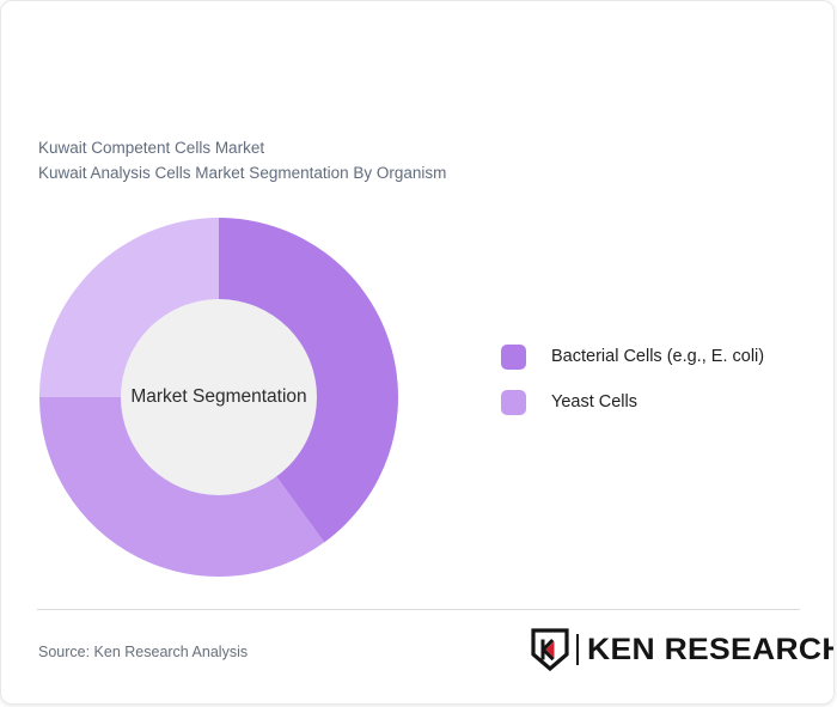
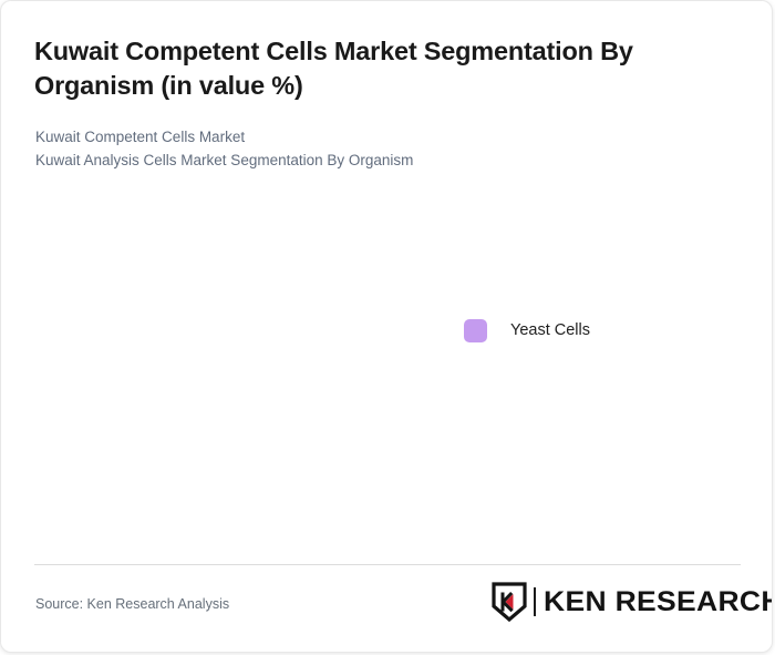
+ Kuwait Competent Cells Market Segmentation By Organism (in value %)
  Kuwait Competent Cells Market
  Kuwait Analysis Cells Market Segmentation By Organism
- Market Segmentation
- Bacterial Cells (e.g., E. coli)
  Yeast Cells
  Source: Ken Research Analysis
  KEN RESEARC
